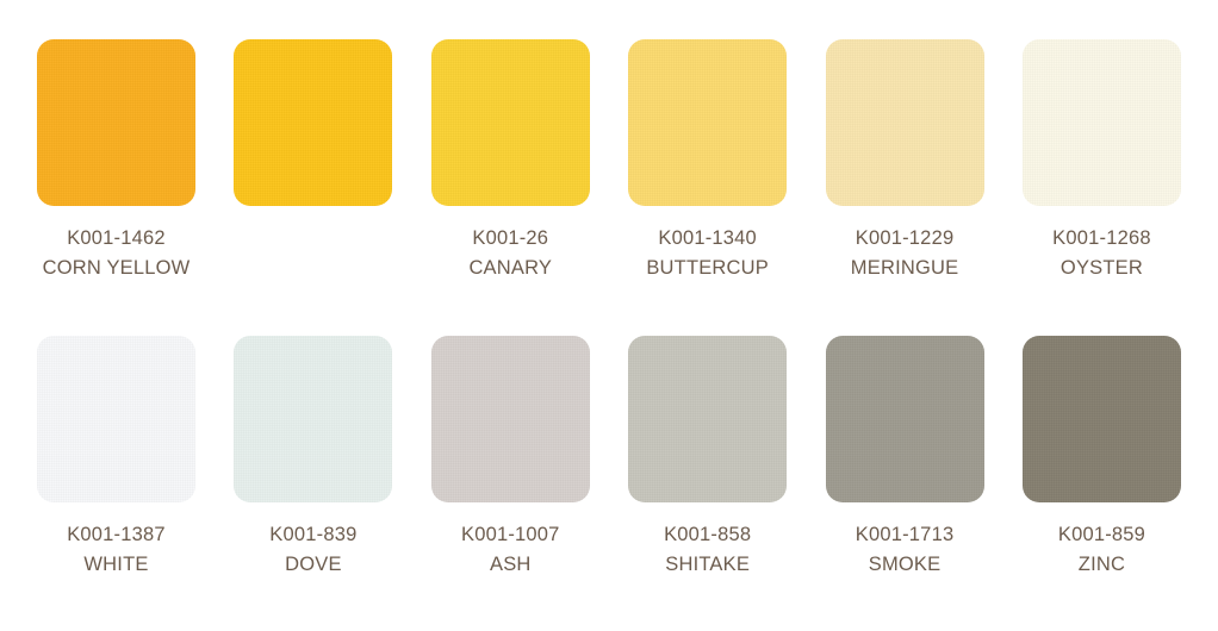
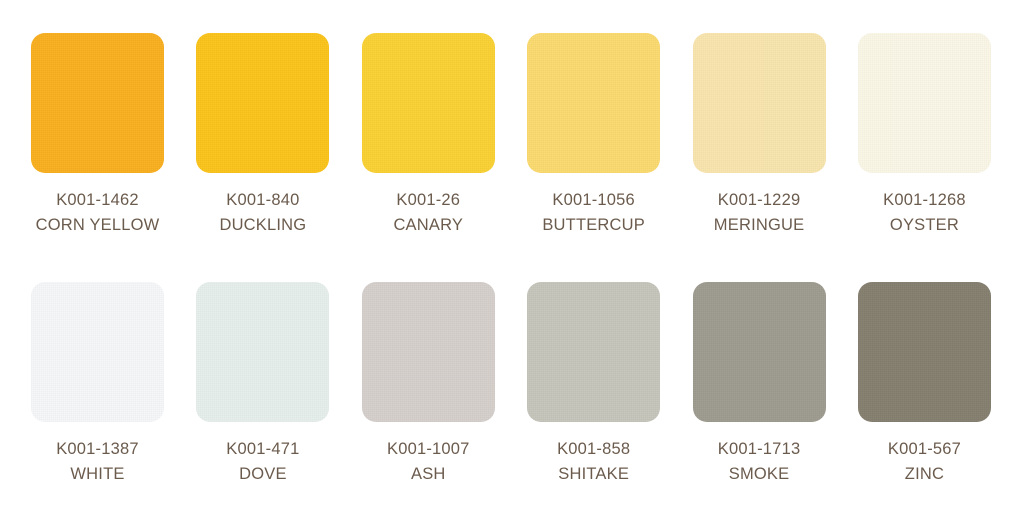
  K001-1462
  CORN YELLOW
+ K001-840
+ DUCKLING
  K001-26
  CANARY
- K001-1340
+ K001-1056
  BUTTERCUP
  K001-1229
  MERINGUE
  K001-1268
  OYSTER
  K001-1387
  WHITE
- K001-839
+ K001-471
  DOVE
  K001-1007
  ASH
  K001-858
  SHITAKE
  K001-1713
  SMOKE
- K001-859
+ K001-567
  ZINC
